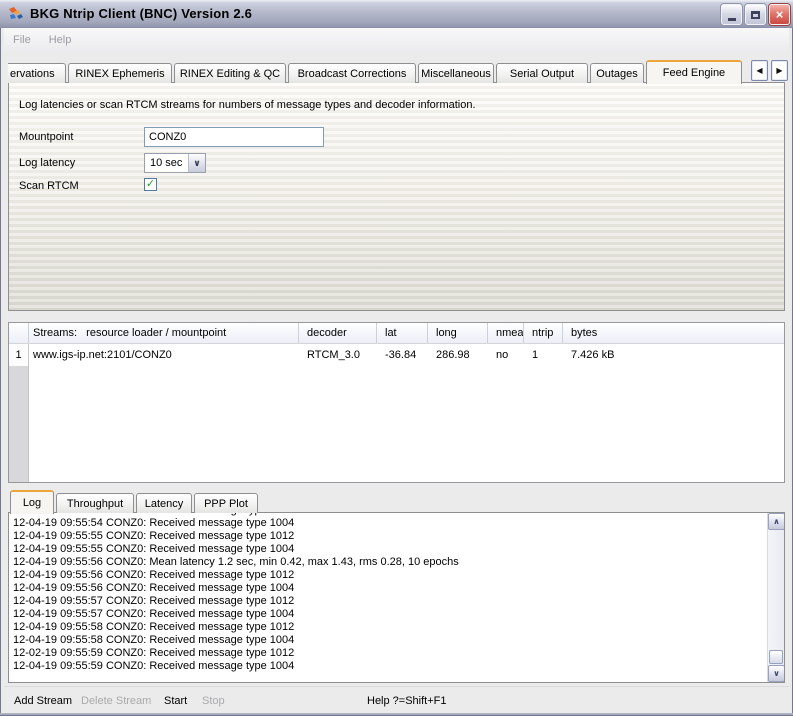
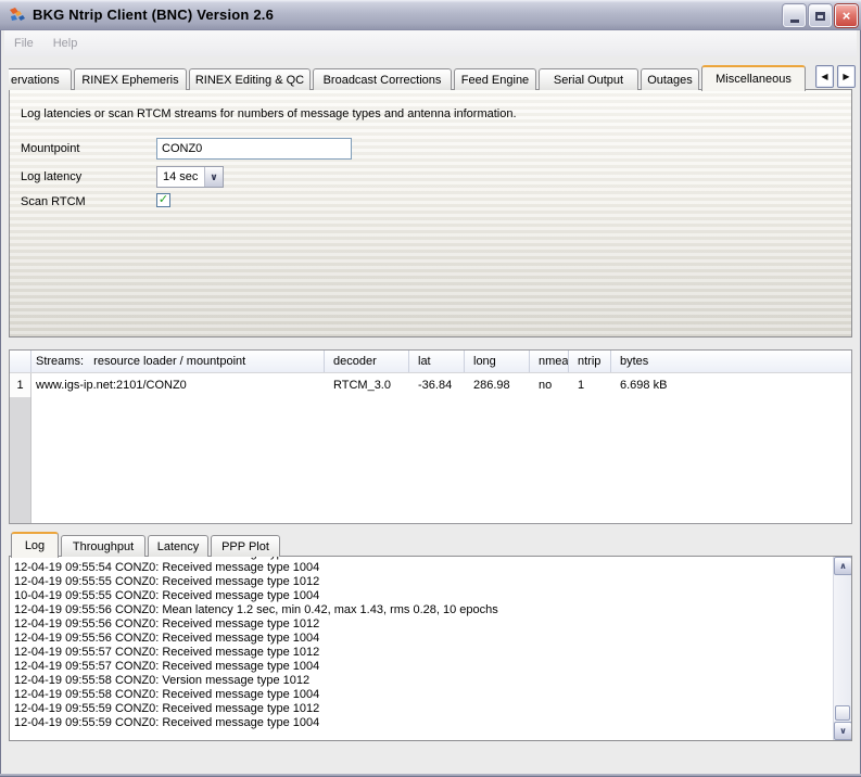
  BKG Ntrip Client (BNC) Version 2.6
  ×
  File
  Help
  ervations
  RINEX Ephemeris
  RINEX Editing & QC
  Broadcast Corrections
- Miscellaneous
+ Feed Engine
  Serial Output
  Outages
- Feed Engine
+ Miscellaneous
  ◀
  ▶
- Log latencies or scan RTCM streams for numbers of message types and decoder information.
+ Log latencies or scan RTCM streams for numbers of message types and antenna information.
  Mountpoint
  CONZ0
  Log latency
- 10 sec
+ 14 sec
  ∨
  Scan RTCM
  ✓
  Streams: resource loader / mountpoint
  decoder
  lat
  long
  nmea
  ntrip
  bytes
  1
  www.igs-ip.net:2101/CONZ0
  RTCM_3.0
  -36.84
  286.98
  no
  1
- 7.426 kB
+ 6.698 kB
  Log
  Throughput
  Latency
  PPP Plot
  12-04-19 09:55:54 CONZ0: Received message type 1004
  12-04-19 09:55:55 CONZ0: Received message type 1012
- 12-04-19 09:55:55 CONZ0: Received message type 1004
+ 10-04-19 09:55:55 CONZ0: Received message type 1004
  12-04-19 09:55:56 CONZ0: Mean latency 1.2 sec, min 0.42, max 1.43, rms 0.28, 10 epochs
  12-04-19 09:55:56 CONZ0: Received message type 1012
  12-04-19 09:55:56 CONZ0: Received message type 1004
  12-04-19 09:55:57 CONZ0: Received message type 1012
  12-04-19 09:55:57 CONZ0: Received message type 1004
- 12-04-19 09:55:58 CONZ0: Received message type 1012
+ 12-04-19 09:55:58 CONZ0: Version message type 1012
  12-04-19 09:55:58 CONZ0: Received message type 1004
- 12-02-19 09:55:59 CONZ0: Received message type 1012
+ 12-04-19 09:55:59 CONZ0: Received message type 1012
  12-04-19 09:55:59 CONZ0: Received message type 1004
  ∧
  ∨
- Add Stream
- Delete Stream
- Start
- Stop
- Help ?=Shift+F1
